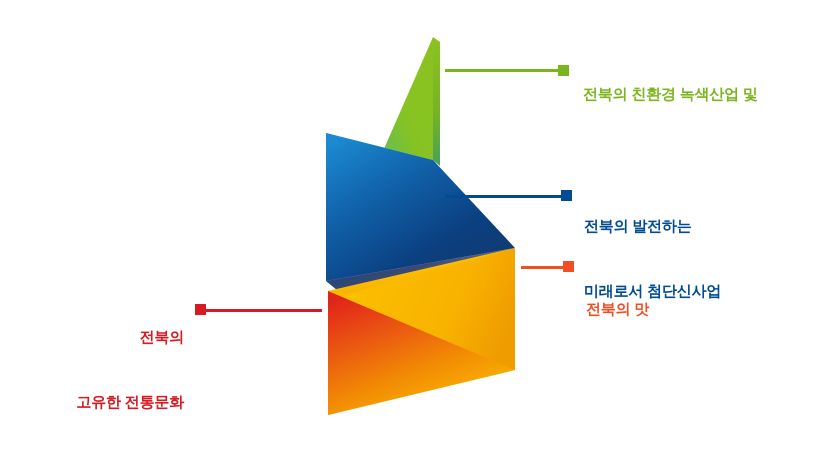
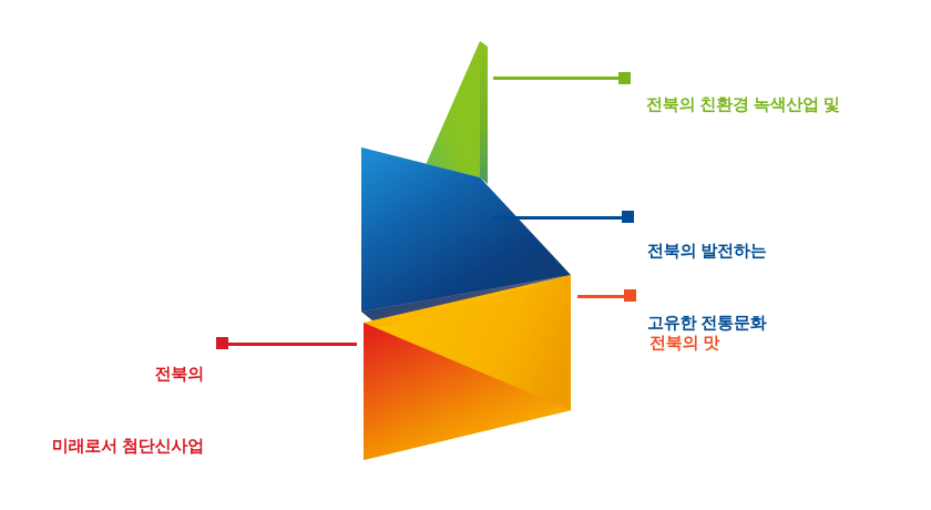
  전북의 친환경 녹색산업 및
  전북의 발전하는
- 미래로서 첨단신사업
+ 고유한 전통문화
  전북의 맛
  전북의
- 고유한 전통문화
+ 미래로서 첨단신사업
